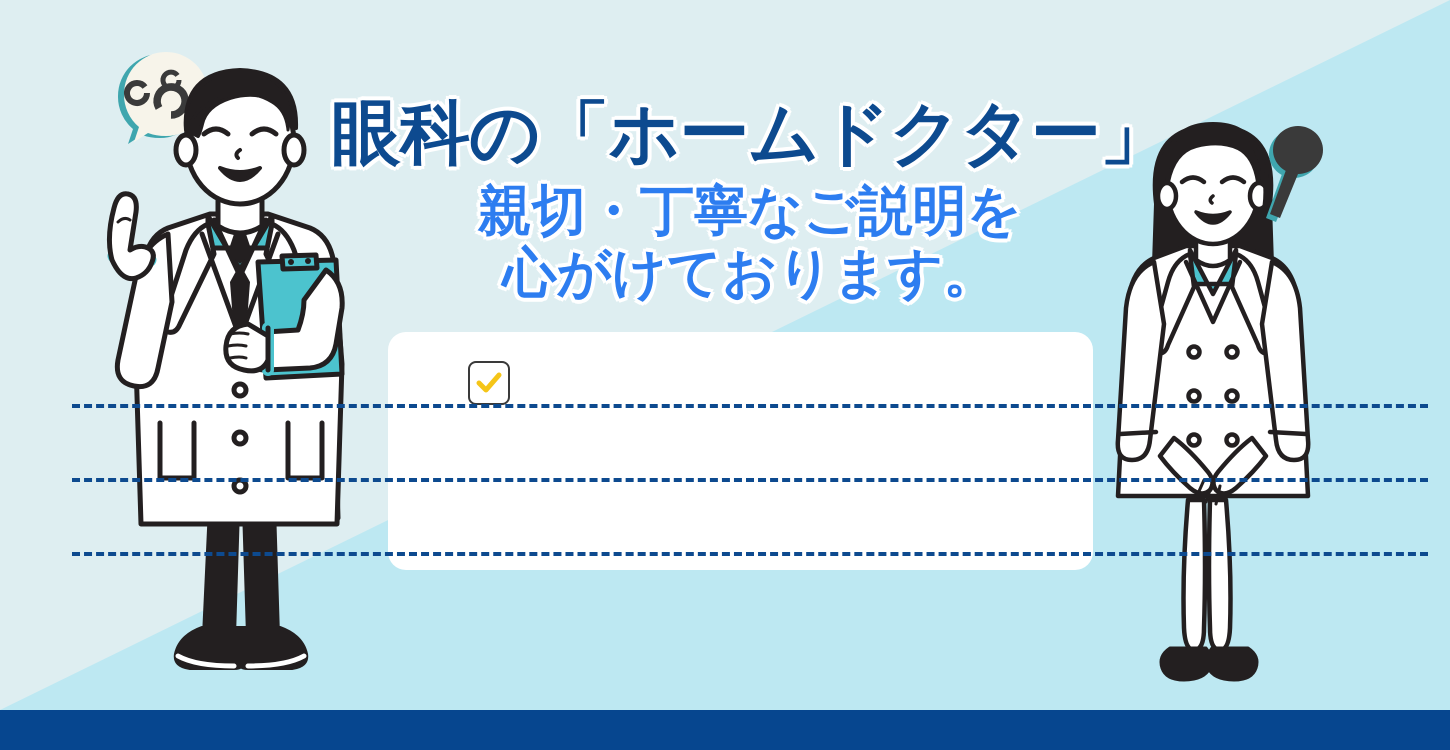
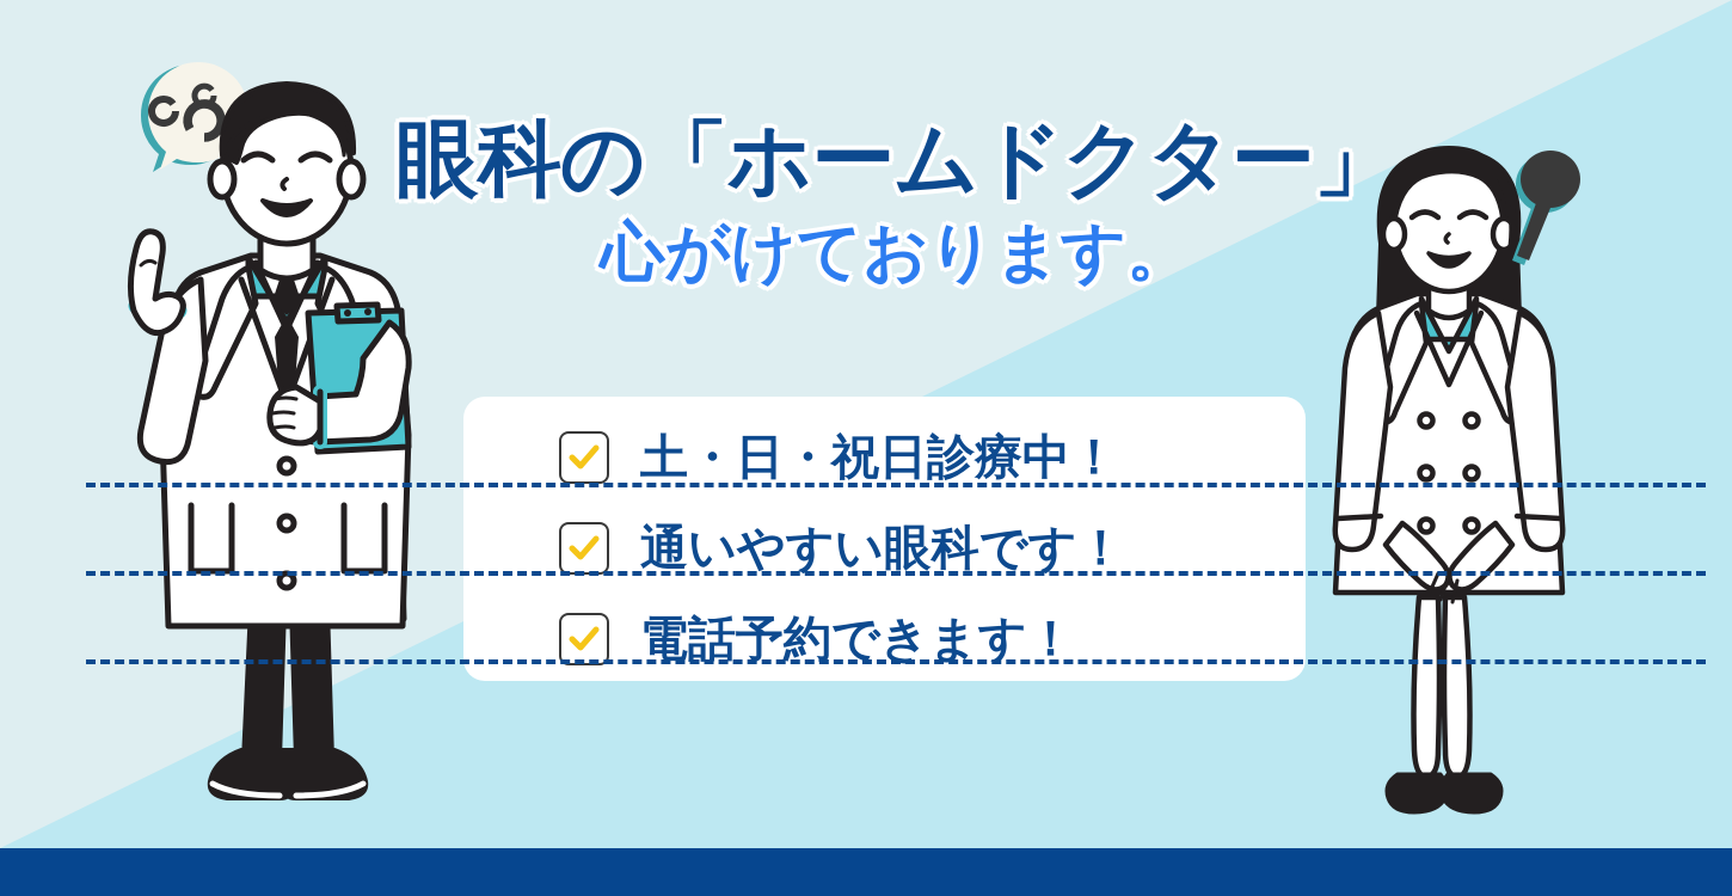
  眼科の「ホームドクター」
- 親切・丁寧なご説明を
  心がけております。
+ 土・日・祝日診療中！
+ 通いやすい眼科です！
+ 電話予約できます！
